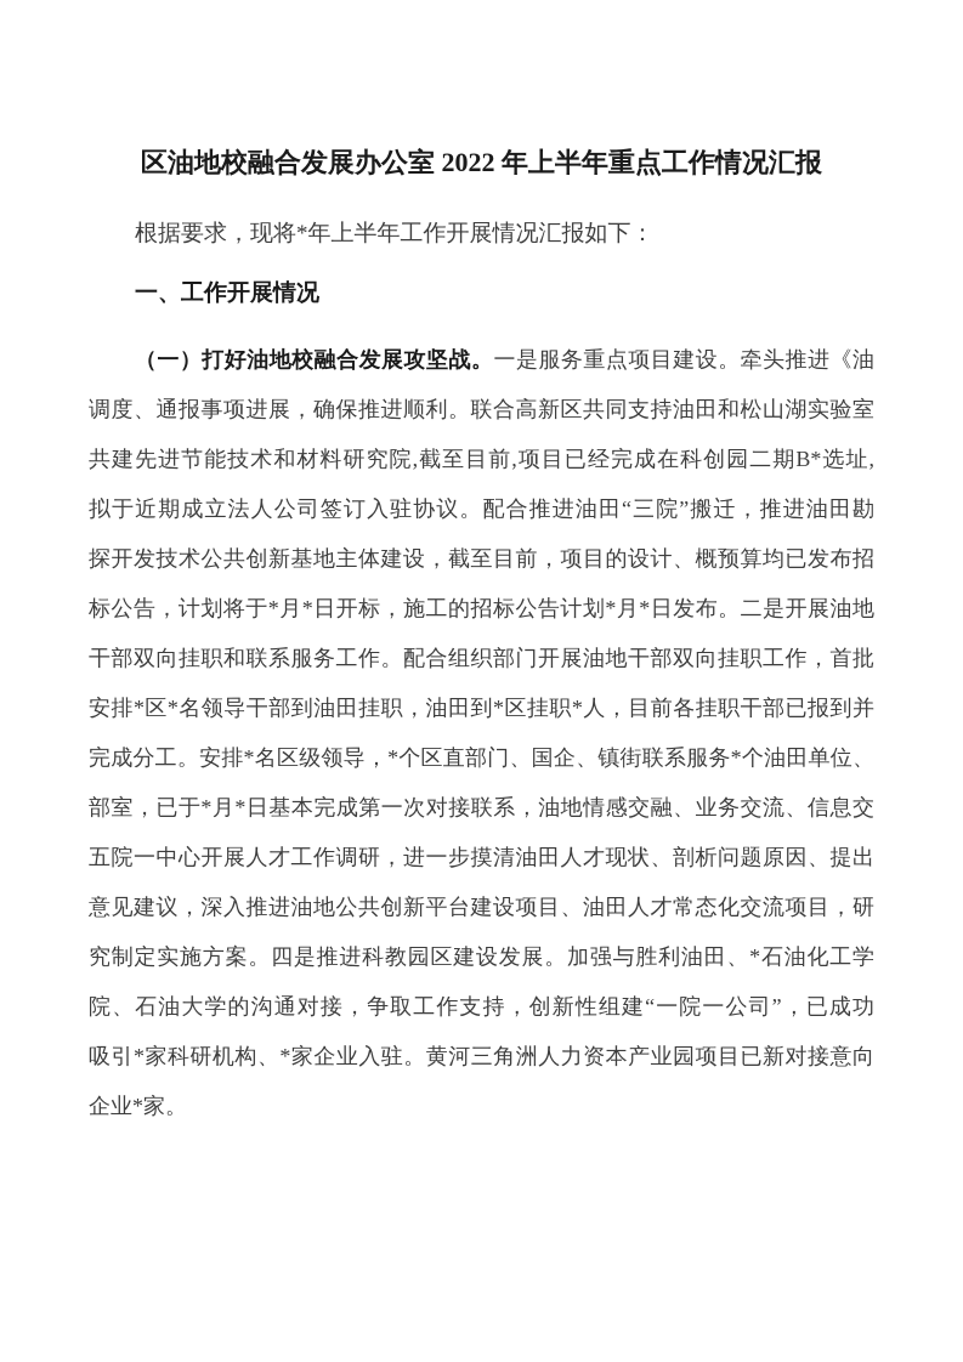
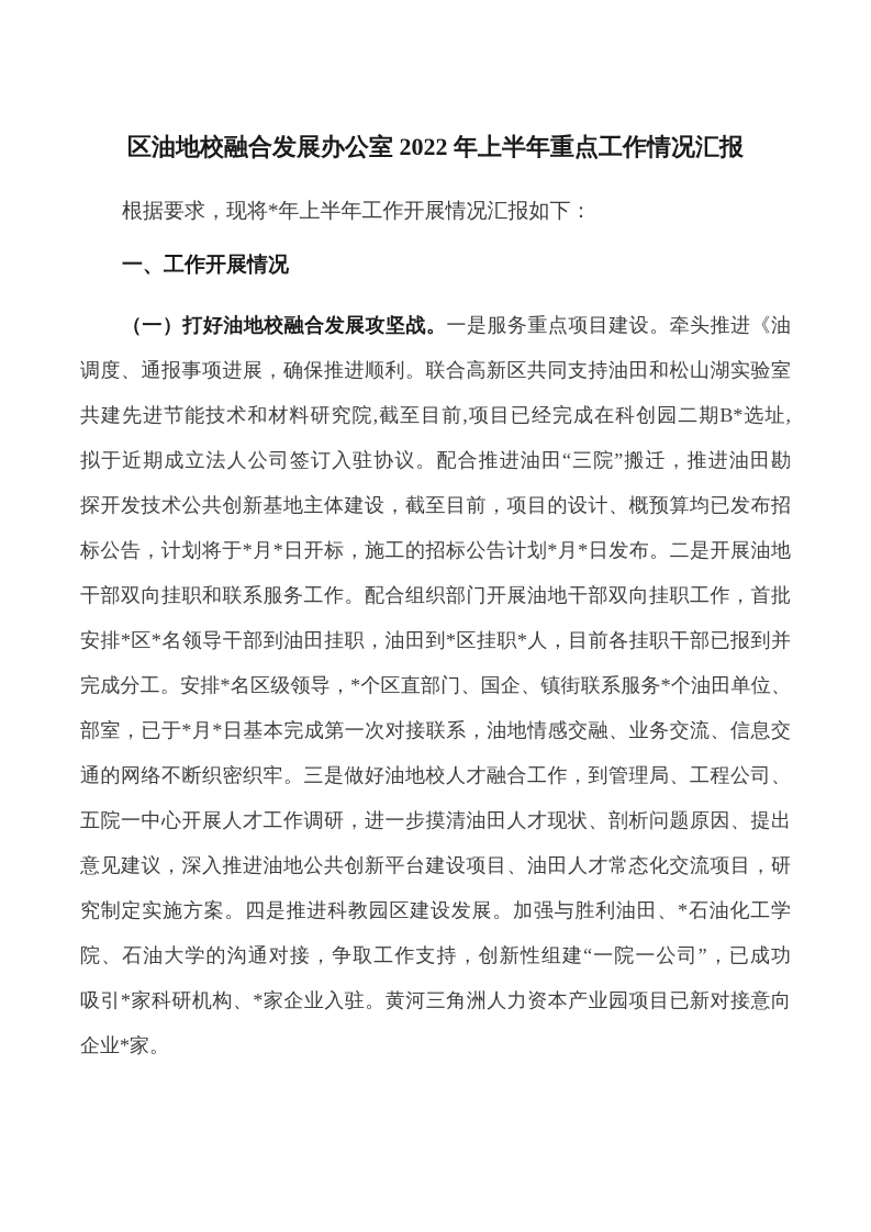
  区油地校融合发展办公室 2022 年上半年重点工作情况汇报
  根据要求，现将*年上半年工作开展情况汇报如下：
  一、工作开展情况
  （一）打好油地校融合发展攻坚战。一是服务重点项目建设。牵头推进《油
  调度、通报事项进展，确保推进顺利。联合高新区共同支持油田和松山湖实验室
  共建先进节能技术和材料研究院,截至目前,项目已经完成在科创园二期B*选址,
  拟于近期成立法人公司签订入驻协议。配合推进油田“三院”搬迁，推进油田勘
  探开发技术公共创新基地主体建设，截至目前，项目的设计、概预算均已发布招
  标公告，计划将于*月*日开标，施工的招标公告计划*月*日发布。二是开展油地
  干部双向挂职和联系服务工作。配合组织部门开展油地干部双向挂职工作，首批
  安排*区*名领导干部到油田挂职，油田到*区挂职*人，目前各挂职干部已报到并
  完成分工。安排*名区级领导，*个区直部门、国企、镇街联系服务*个油田单位、
  部室，已于*月*日基本完成第一次对接联系，油地情感交融、业务交流、信息交
+ 通的网络不断织密织牢。三是做好油地校人才融合工作，到管理局、工程公司、
  五院一中心开展人才工作调研，进一步摸清油田人才现状、剖析问题原因、提出
  意见建议，深入推进油地公共创新平台建设项目、油田人才常态化交流项目，研
  究制定实施方案。四是推进科教园区建设发展。加强与胜利油田、*石油化工学
  院、石油大学的沟通对接，争取工作支持，创新性组建“一院一公司”，已成功
  吸引*家科研机构、*家企业入驻。黄河三角洲人力资本产业园项目已新对接意向
  企业*家。
